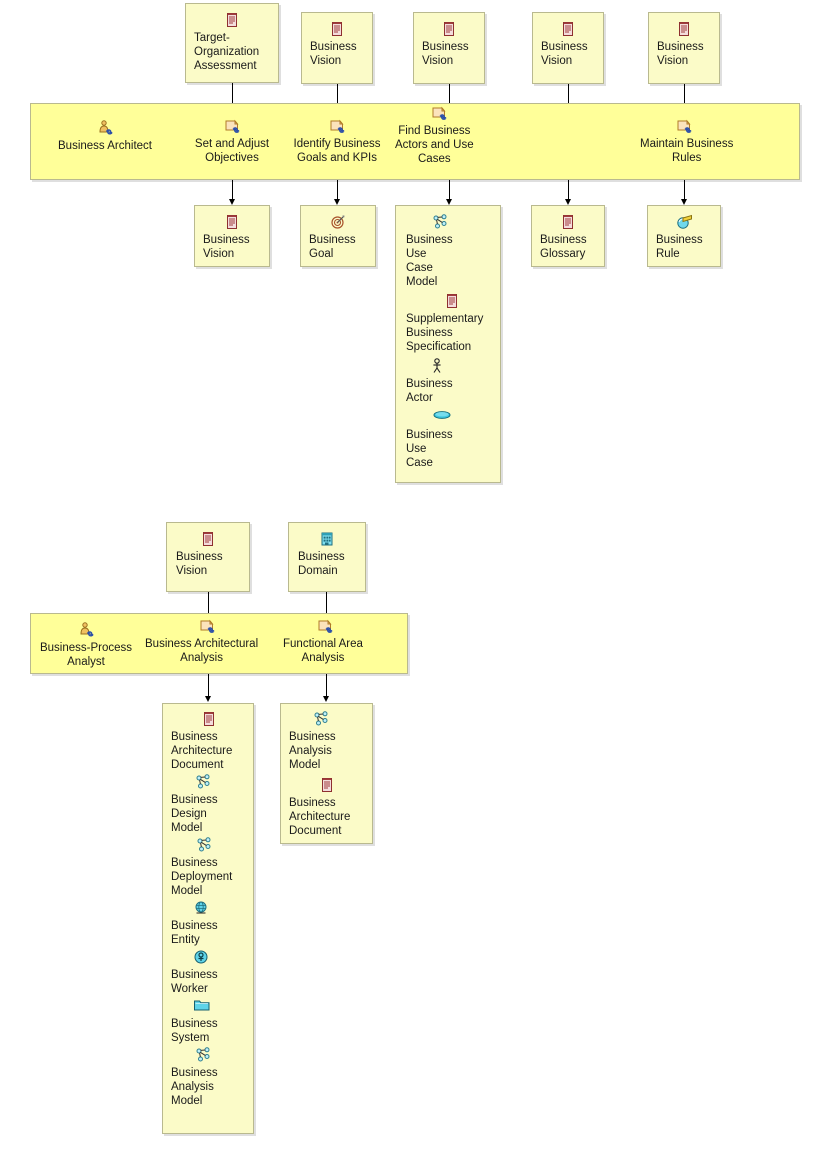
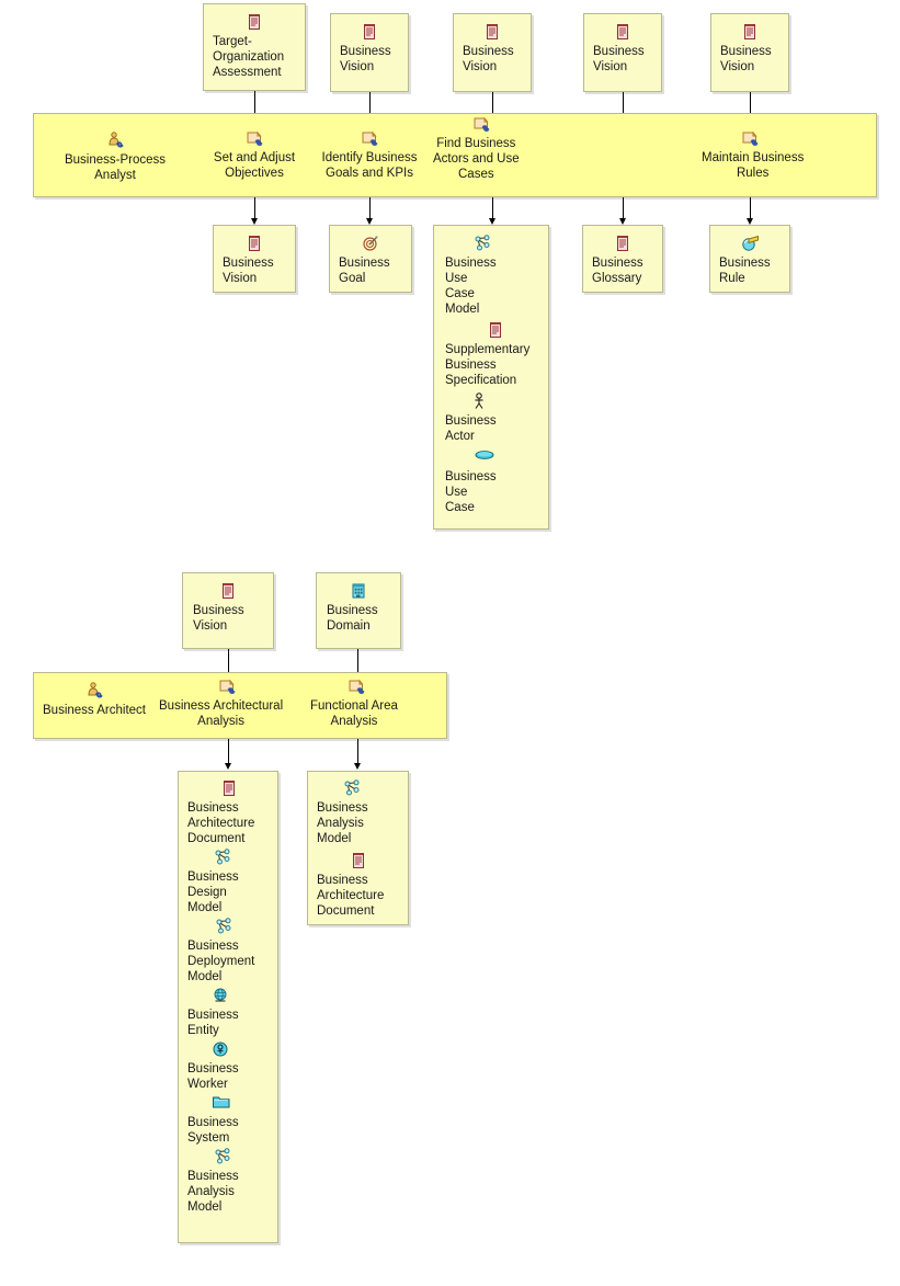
  Target-
  Organization
  Assessment
  Business
  Vision
  Business
  Vision
  Business
  Vision
  Business
  Vision
- Business Architect
+ Business-Process Analyst
  Set and Adjust
  Objectives
  Identify Business
  Goals and KPIs
  Find Business
  Actors and Use
  Cases
  Maintain Business
  Rules
  Business
  Vision
  Business
  Goal
  Business
  Use
  Case
  Model
  Supplementary
  Business
  Specification
  Business
  Actor
  Business
  Use
  Case
  Business
  Glossary
  Business
  Rule
  Business
  Vision
  Business
  Domain
- Business-Process Analyst
+ Business Architect
  Business Architectural
  Analysis
  Functional Area
  Analysis
  Business
  Architecture
  Document
  Business
  Design
  Model
  Business
  Deployment
  Model
  Business
  Entity
  Business
  Worker
  Business
  System
  Business
  Analysis
  Model
  Business
  Analysis
  Model
  Business
  Architecture
  Document
